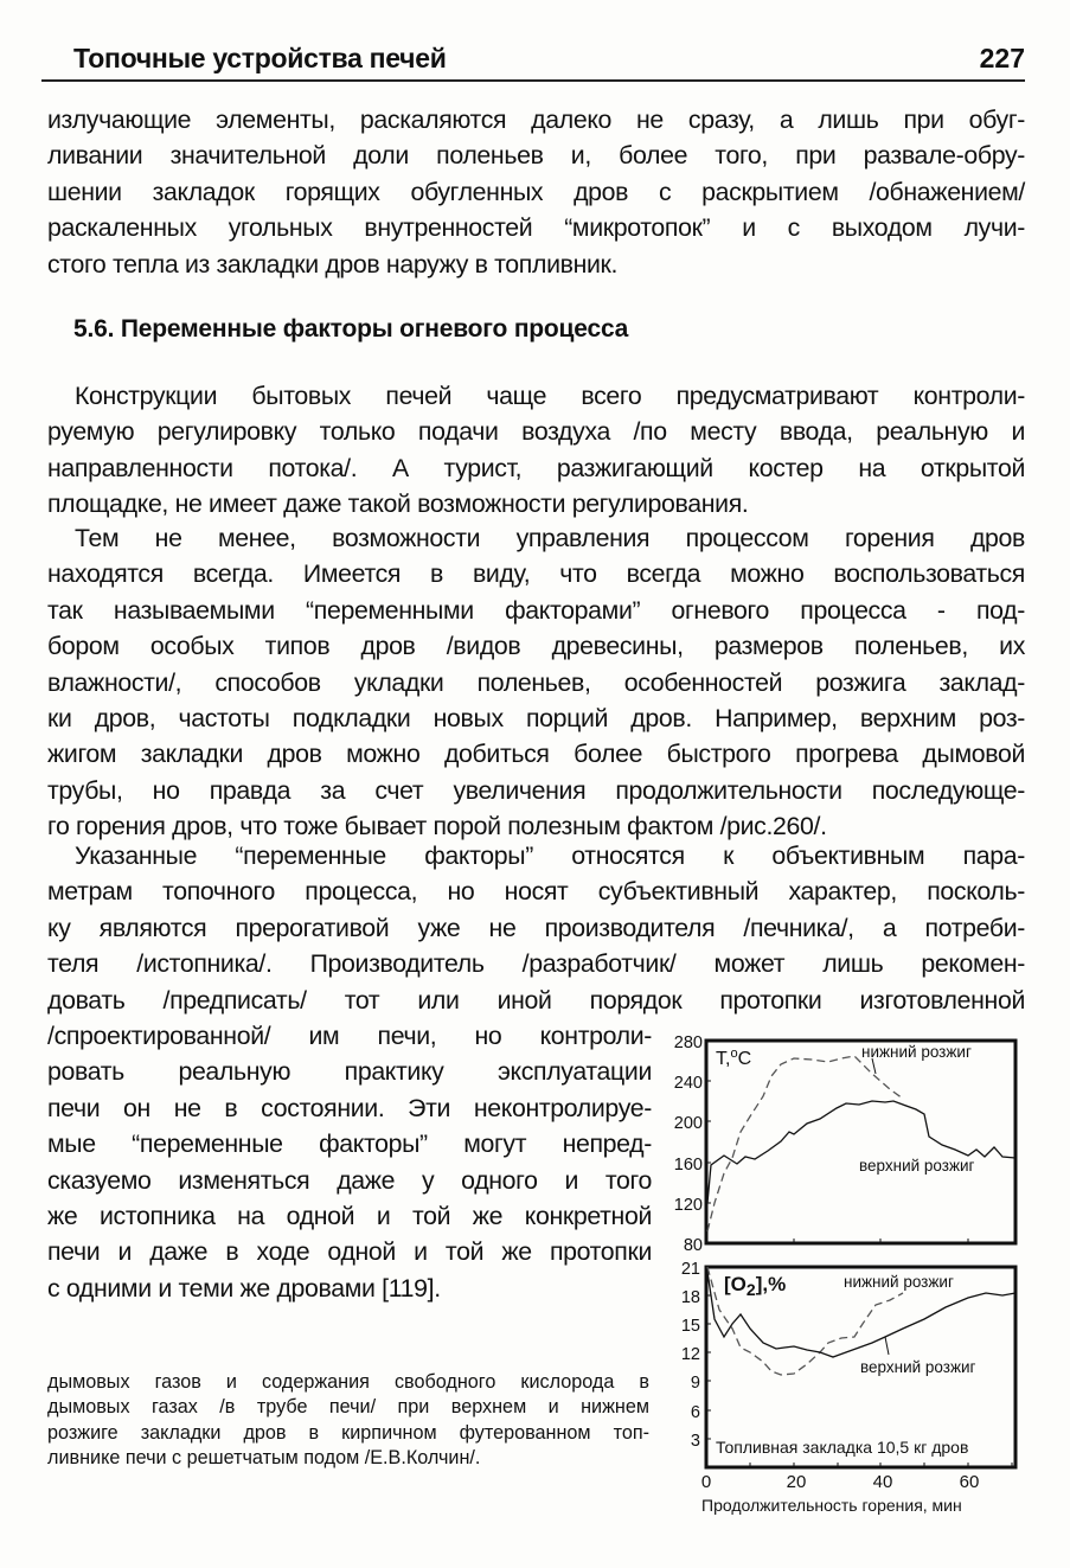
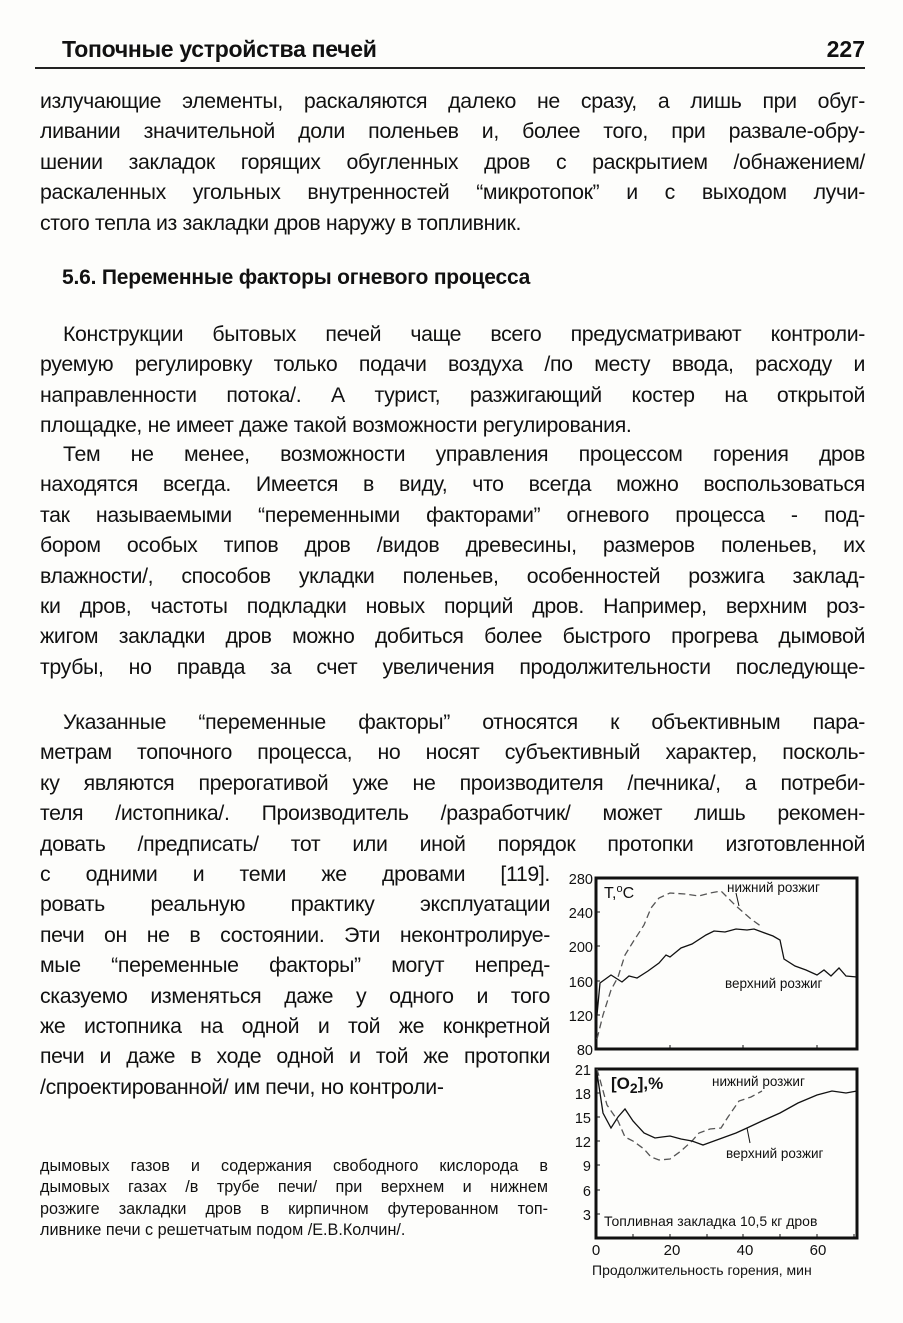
  Топочные устройства печей
  227
  излучающие элементы, раскаляются далеко не сразу, а лишь при обуг-
  ливании значительной доли поленьев и, более того, при развале-обру-
  шении закладок горящих обугленных дров с раскрытием /обнажением/
  раскаленных угольных внутренностей “микротопок” и с выходом лучи-
  стого тепла из закладки дров наружу в топливник.
  5.6. Переменные факторы огневого процесса
  Конструкции бытовых печей чаще всего предусматривают контроли-
- руемую регулировку только подачи воздуха /по месту ввода, реальную и
+ руемую регулировку только подачи воздуха /по месту ввода, расходу и
  направленности потока/. А турист, разжигающий костер на открытой
  площадке, не имеет даже такой возможности регулирования.
  Тем не менее, возможности управления процессом горения дров
  находятся всегда. Имеется в виду, что всегда можно воспользоваться
  так называемыми “переменными факторами” огневого процесса - под-
  бором особых типов дров /видов древесины, размеров поленьев, их
  влажности/, способов укладки поленьев, особенностей розжига заклад-
  ки дров, частоты подкладки новых порций дров. Например, верхним роз-
  жигом закладки дров можно добиться более быстрого прогрева дымовой
  трубы, но правда за счет увеличения продолжительности последующе-
- го горения дров, что тоже бывает порой полезным фактом /рис.260/.
  Указанные “переменные факторы” относятся к объективным пара-
  метрам топочного процесса, но носят субъективный характер, посколь-
  ку являются прерогативой уже не производителя /печника/, а потреби-
  теля /истопника/. Производитель /разработчик/ может лишь рекомен-
  довать /предписать/ тот или иной порядок протопки изготовленной
- /спроектированной/ им печи, но контроли-
+ с одними и теми же дровами [119].
  ровать реальную практику эксплуатации
  печи он не в состоянии. Эти неконтролируе-
  мые “переменные факторы” могут непред-
  сказуемо изменяться даже у одного и того
  же истопника на одной и той же конкретной
  печи и даже в ходе одной и той же протопки
- с одними и теми же дровами [119].
+ /спроектированной/ им печи, но контроли-
  дымовых газов и содержания свободного кислорода в
  дымовых газах /в трубе печи/ при верхнем и нижнем
  розжиге закладки дров в кирпичном футерованном топ-
  ливнике печи с решетчатым подом /Е.В.Колчин/.
  280
  240
  200
  160
  120
  80
  T,oC
  нижний розжиг
  верхний розжиг
  21
  18
  15
  12
  9
  6
  3
  0
  20
  40
  60
  Продолжительность горения, мин
  [O2],%
  нижний розжиг
  верхний розжиг
  Топливная закладка 10,5 кг дров
